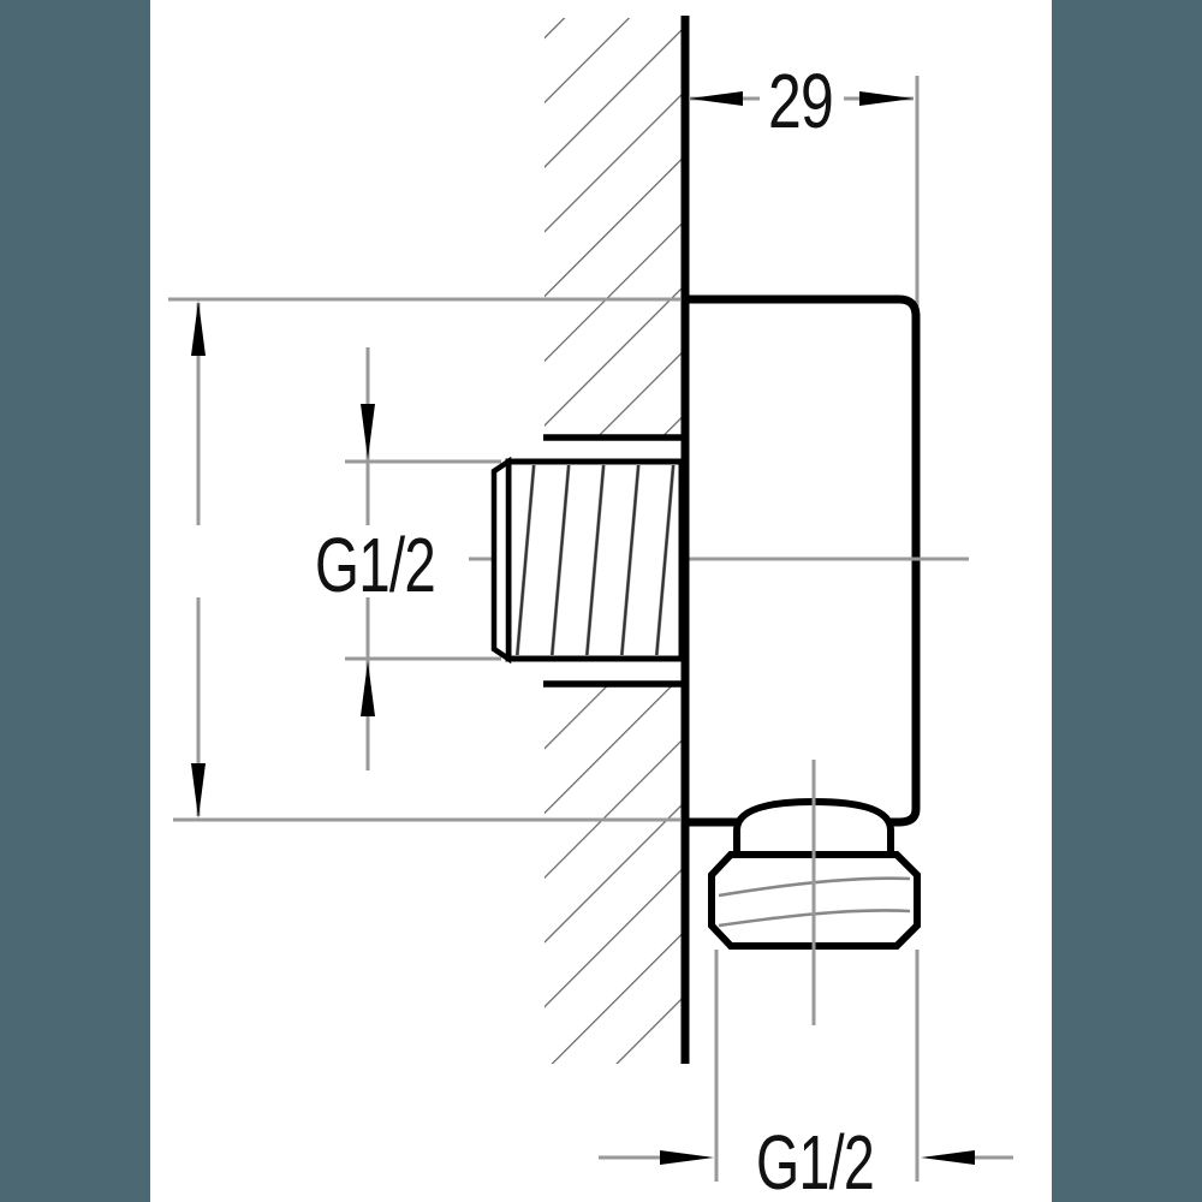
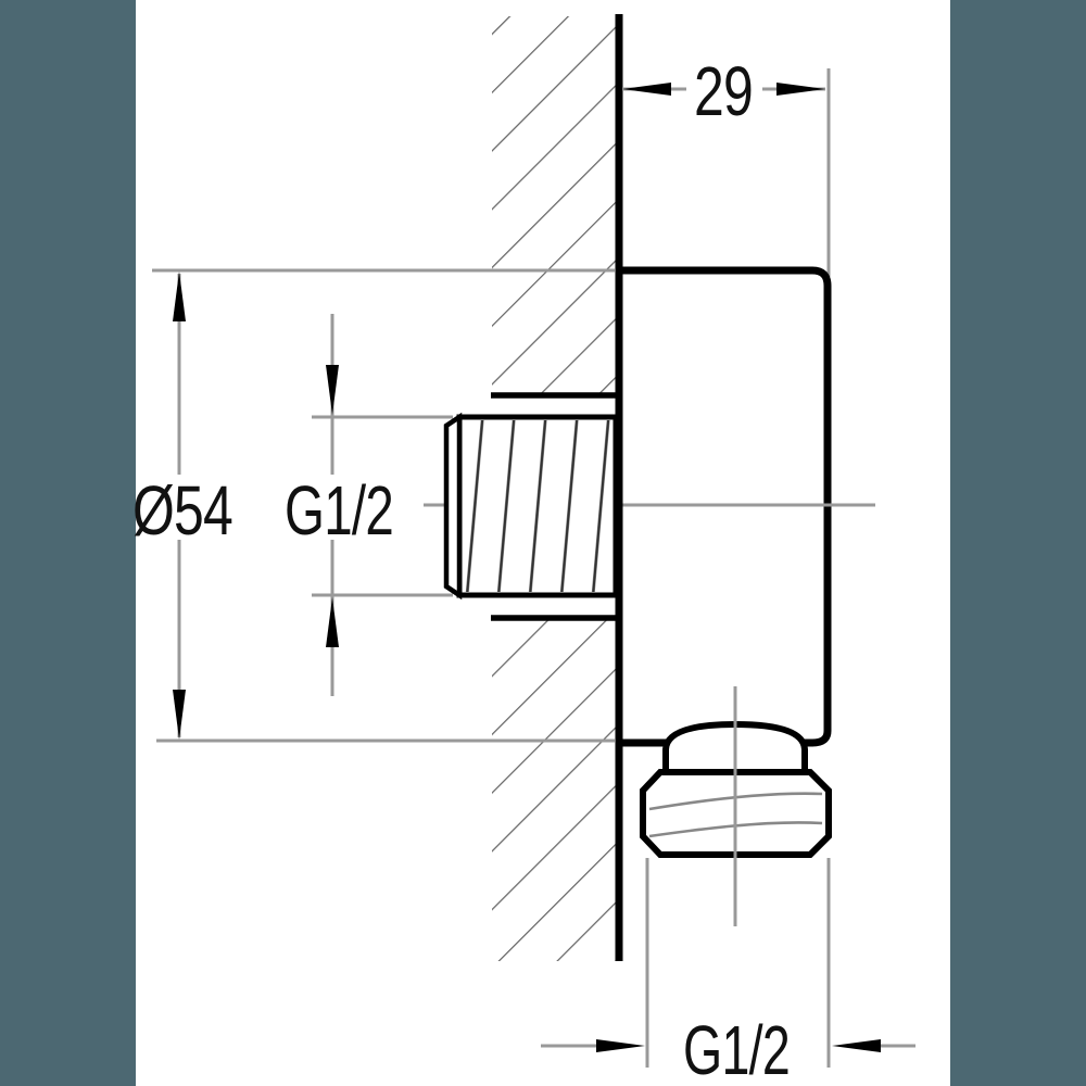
  29
+ Ø54
  G1/2
  G1/2
